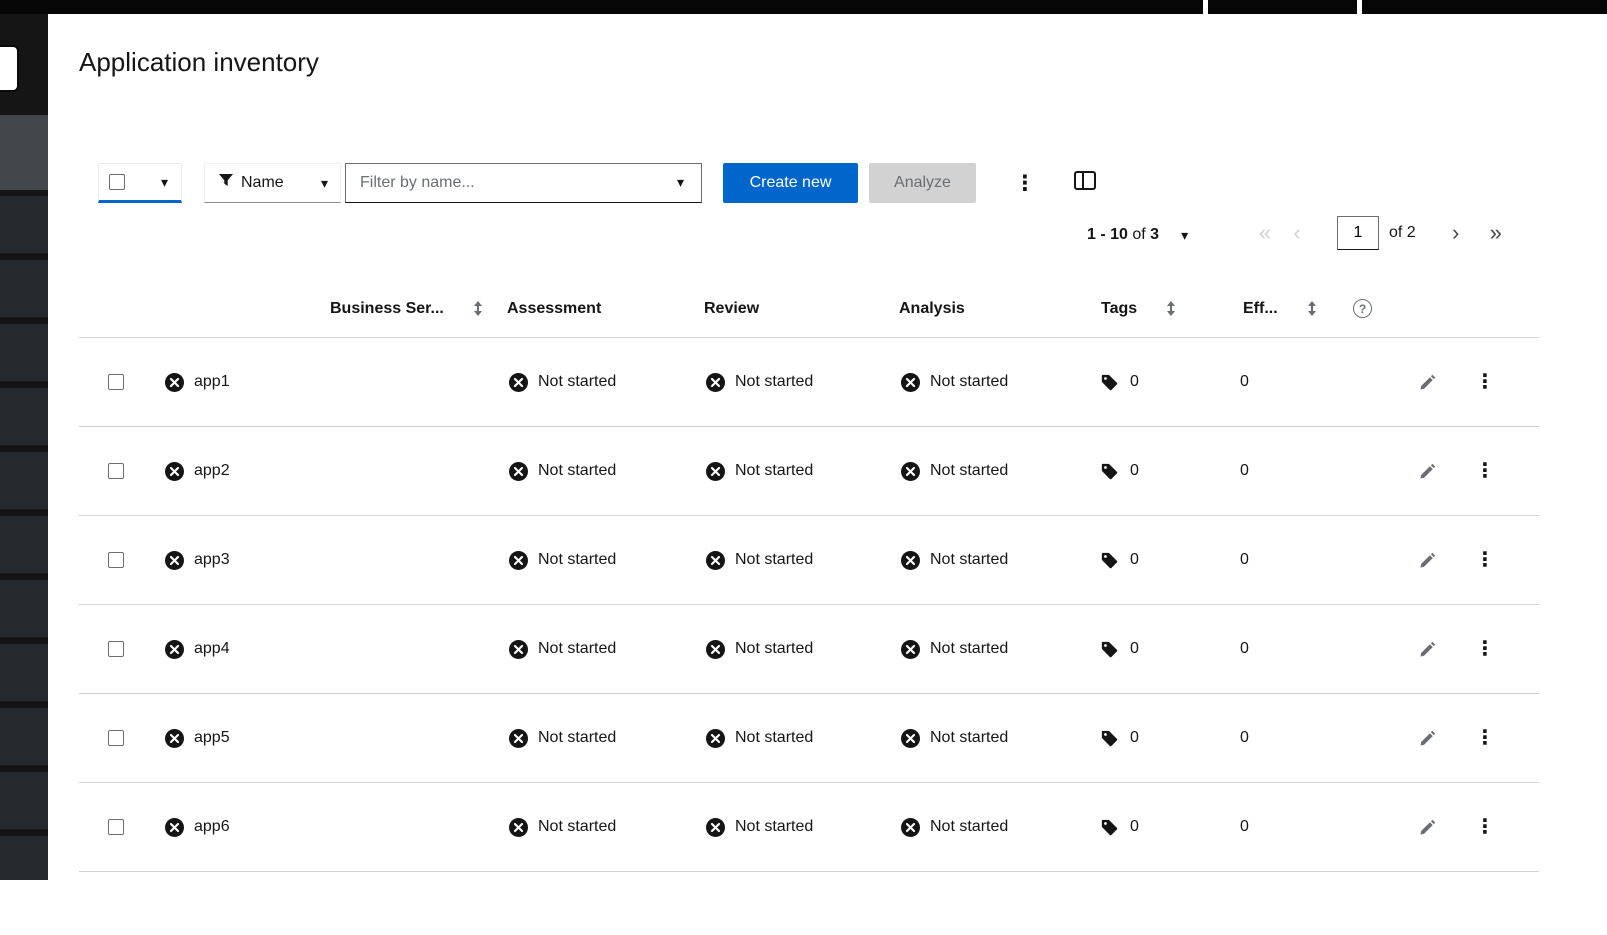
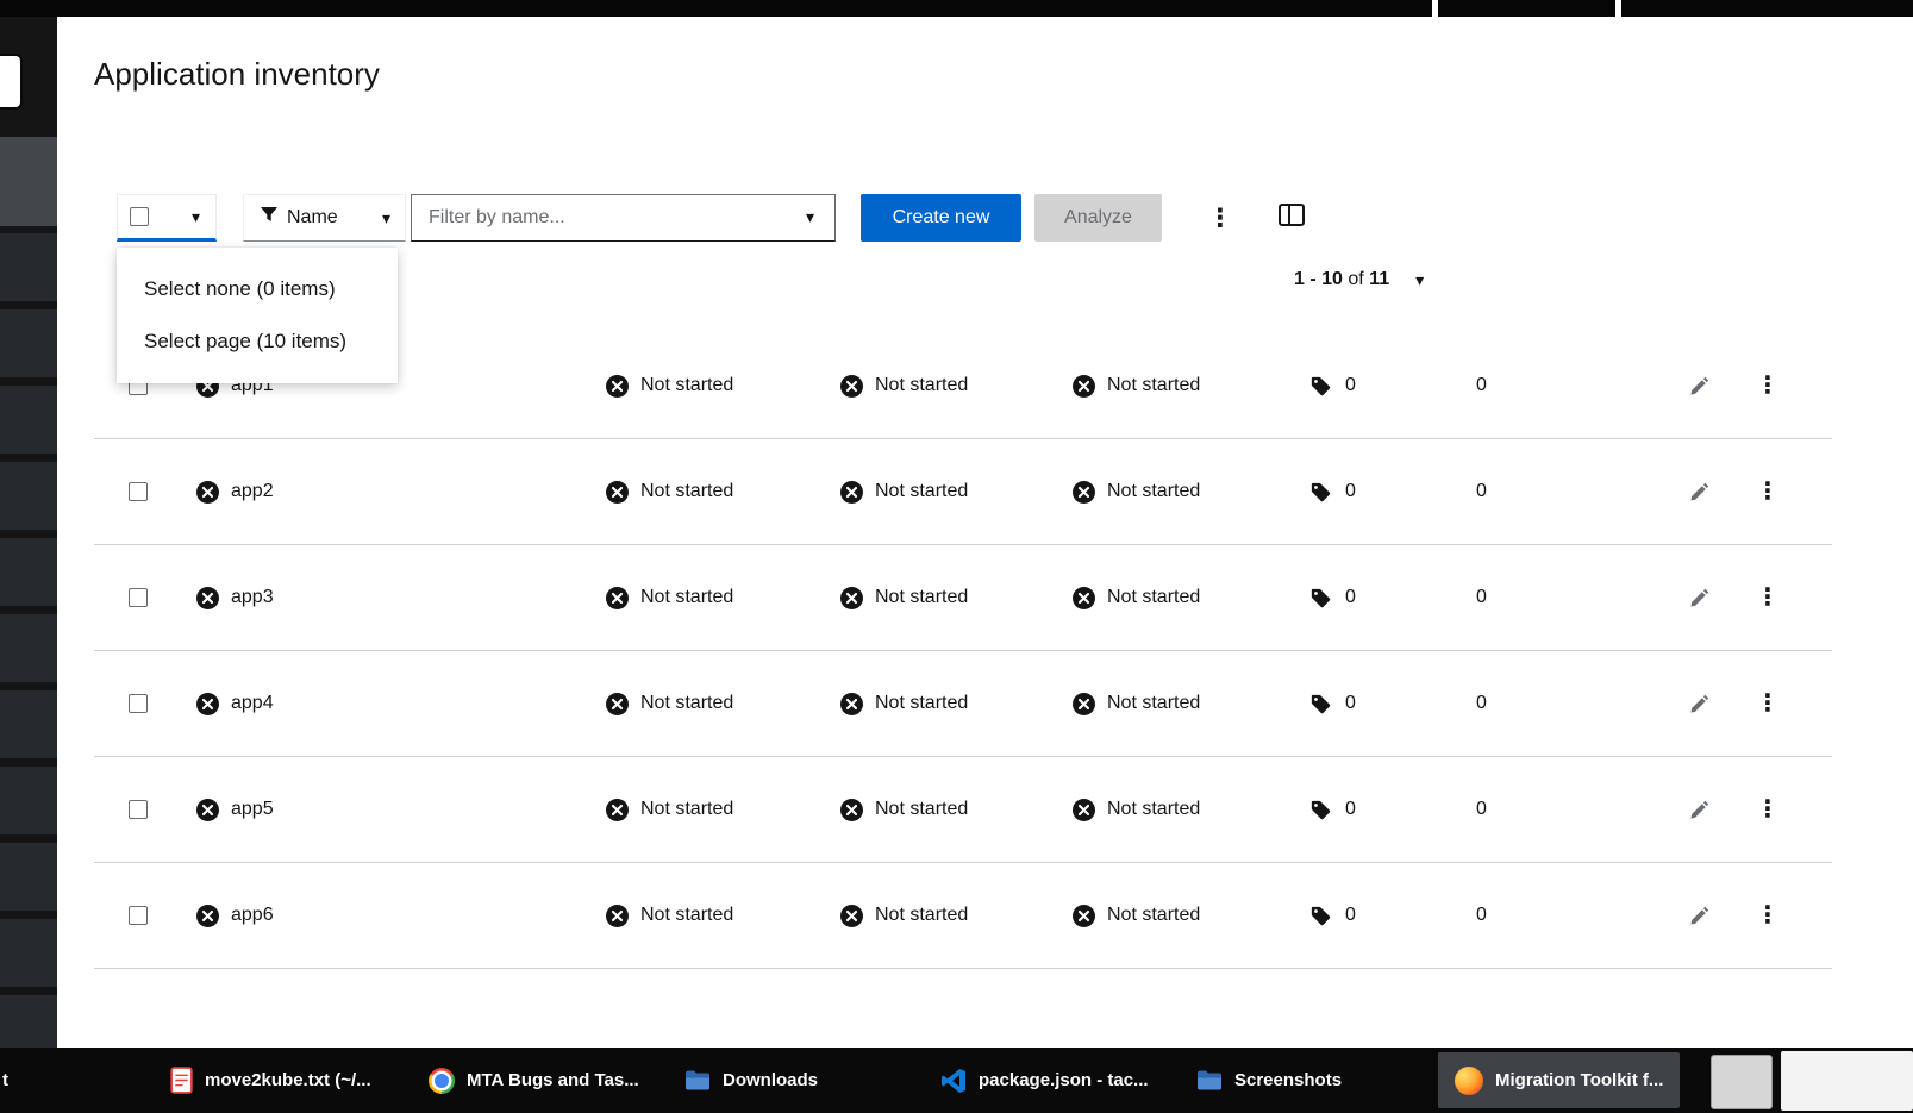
  Application inventory
  ▾
  Name
  ▾
  Filter by name...
  ▾
  Create new
  Analyze
  ⋮
- 1 - 10 of 3
+ 1 - 10 of 11
  ▾
- «
- ‹
- 1
- of 2
- ›
- »
- Business Ser...
- Assessment
- Review
- Analysis
- Tags
- Eff...
- ?
  app1
  Not started
  Not started
  Not started
  0
  0
  ⋮
  app2
  Not started
  Not started
  Not started
  0
  0
  ⋮
  app3
  Not started
  Not started
  Not started
  0
  0
  ⋮
  app4
  Not started
  Not started
  Not started
  0
  0
  ⋮
  app5
  Not started
  Not started
  Not started
  0
  0
  ⋮
  app6
  Not started
  Not started
  Not started
  0
  0
  ⋮
+ Select none (0 items)
+ Select page (10 items)
+ t
+ move2kube.txt (~/...
+ MTA Bugs and Tas...
+ Downloads
+ package.json - tac...
+ Screenshots
+ Migration Toolkit f...
